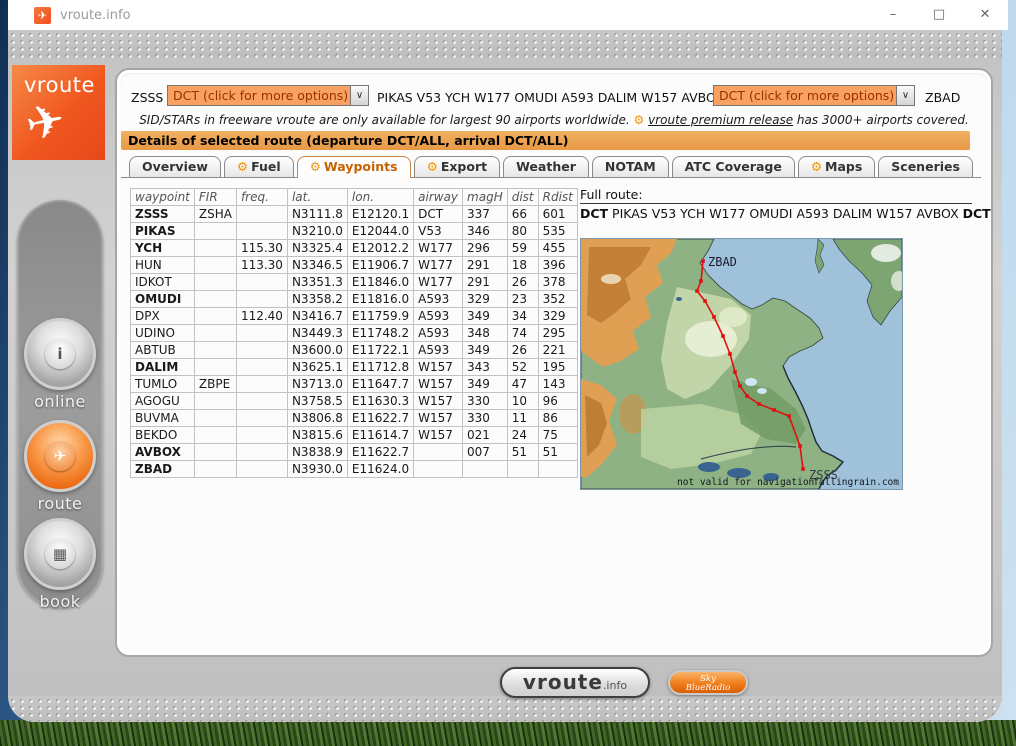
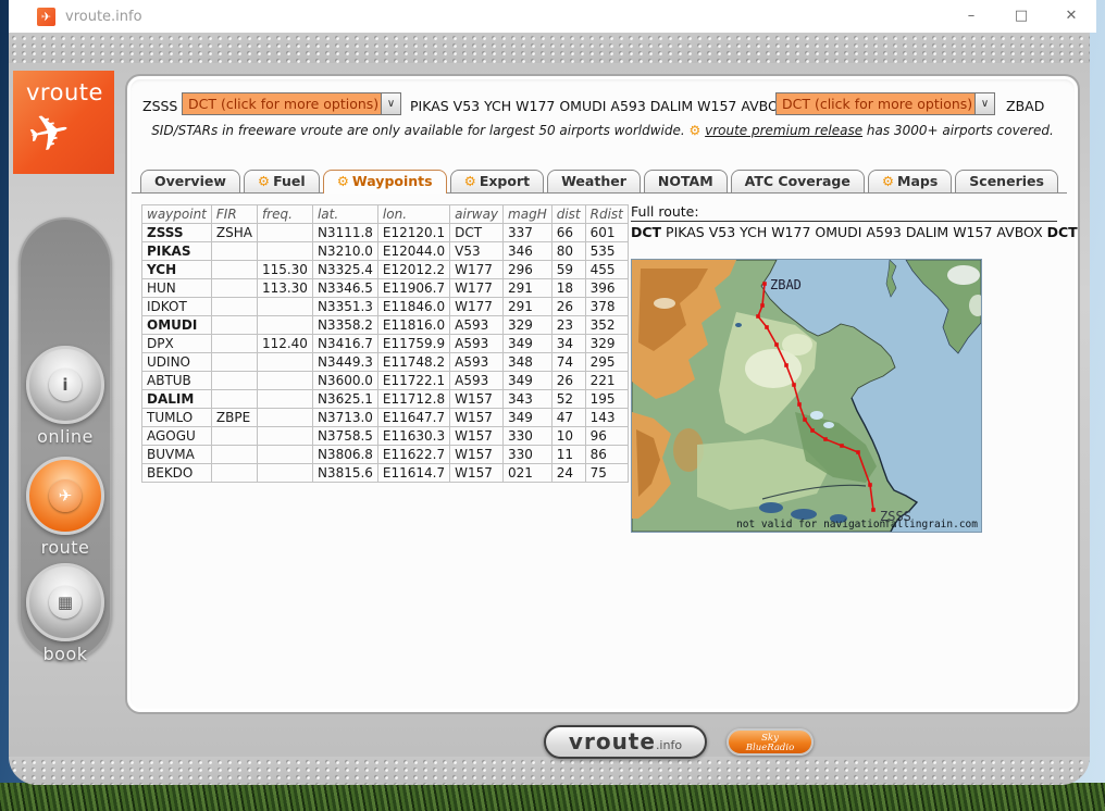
  ✈
  vroute.info
  –
  □
  ✕
  vroute
  i
  online
  ✈
  route
  ▦
  book
  ZSSS
  DCT (click for more options)
  ∨
  PIKAS V53 YCH W177 OMUDI A593 DALIM W157 AVBO
  DCT (click for more options)
  ∨
  ZBAD
- SID/STARs in freeware vroute are only available for largest 90 airports worldwide. ⚙ vroute premium release has 3000+ airports covered.
+ SID/STARs in freeware vroute are only available for largest 50 airports worldwide. ⚙ vroute premium release has 3000+ airports covered.
- Details of selected route (departure DCT/ALL, arrival DCT/ALL)
  Overview
  ⚙ Fuel
  ⚙ Waypoints
  ⚙ Export
  Weather
  NOTAM
  ATC Coverage
  ⚙ Maps
  Sceneries
  waypoint	FIR	freq.	lat.	lon.	airway	magH	dist	Rdist
  ZSSS	ZSHA		N3111.8	E12120.1	DCT	337	66	601
  PIKAS			N3210.0	E12044.0	V53	346	80	535
  YCH		115.30	N3325.4	E12012.2	W177	296	59	455
  HUN		113.30	N3346.5	E11906.7	W177	291	18	396
  IDKOT			N3351.3	E11846.0	W177	291	26	378
  OMUDI			N3358.2	E11816.0	A593	329	23	352
  DPX		112.40	N3416.7	E11759.9	A593	349	34	329
  UDINO			N3449.3	E11748.2	A593	348	74	295
  ABTUB			N3600.0	E11722.1	A593	349	26	221
  DALIM			N3625.1	E11712.8	W157	343	52	195
  TUMLO	ZBPE		N3713.0	E11647.7	W157	349	47	143
  AGOGU			N3758.5	E11630.3	W157	330	10	96
  BUVMA			N3806.8	E11622.7	W157	330	11	86
  BEKDO			N3815.6	E11614.7	W157	021	24	75
- AVBOX			N3838.9	E11622.7		007	51	51
- ZBAD			N3930.0	E11624.0
  Full route:
  DCT PIKAS V53 YCH W177 OMUDI A593 DALIM W157 AVBOX DCT
  ZBAD
  ZSSS
  not valid for navigation
  fallingrain.com
  vroute.info
  Sky
  BlueRadio
